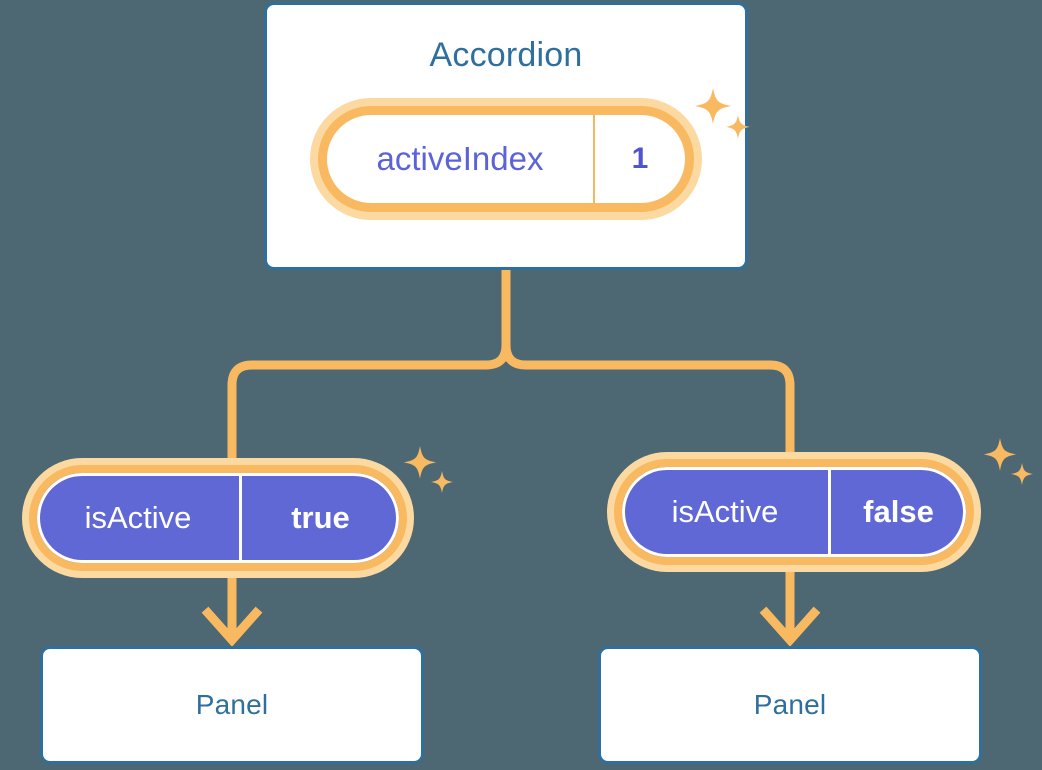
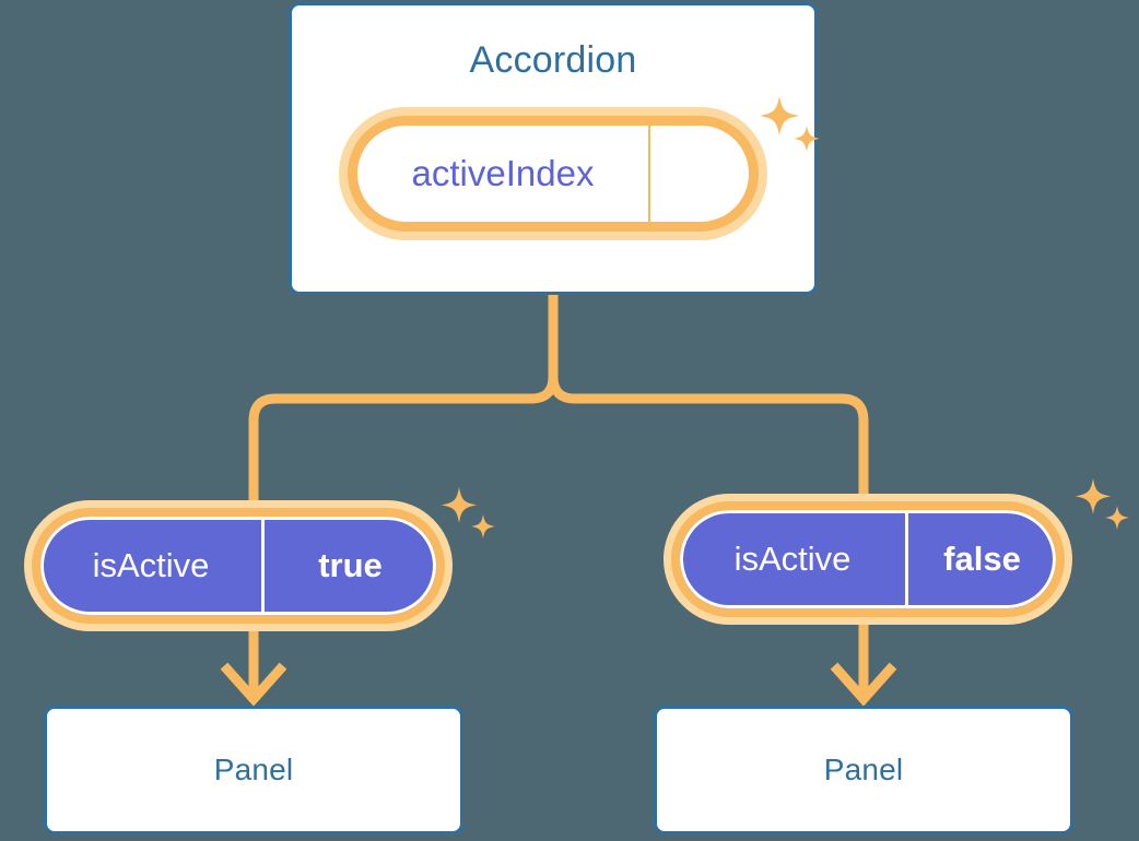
  Accordion
  activeIndex
- 1
  isActive
  true
  Panel
  isActive
  false
  Panel
